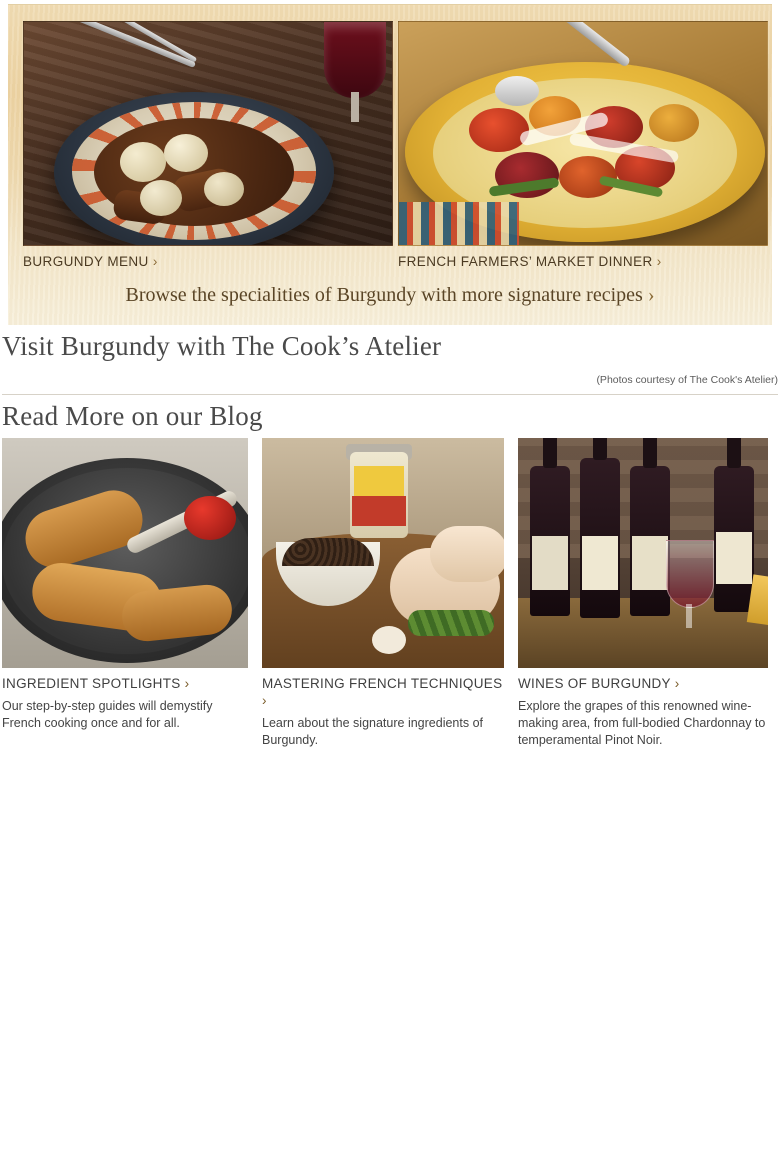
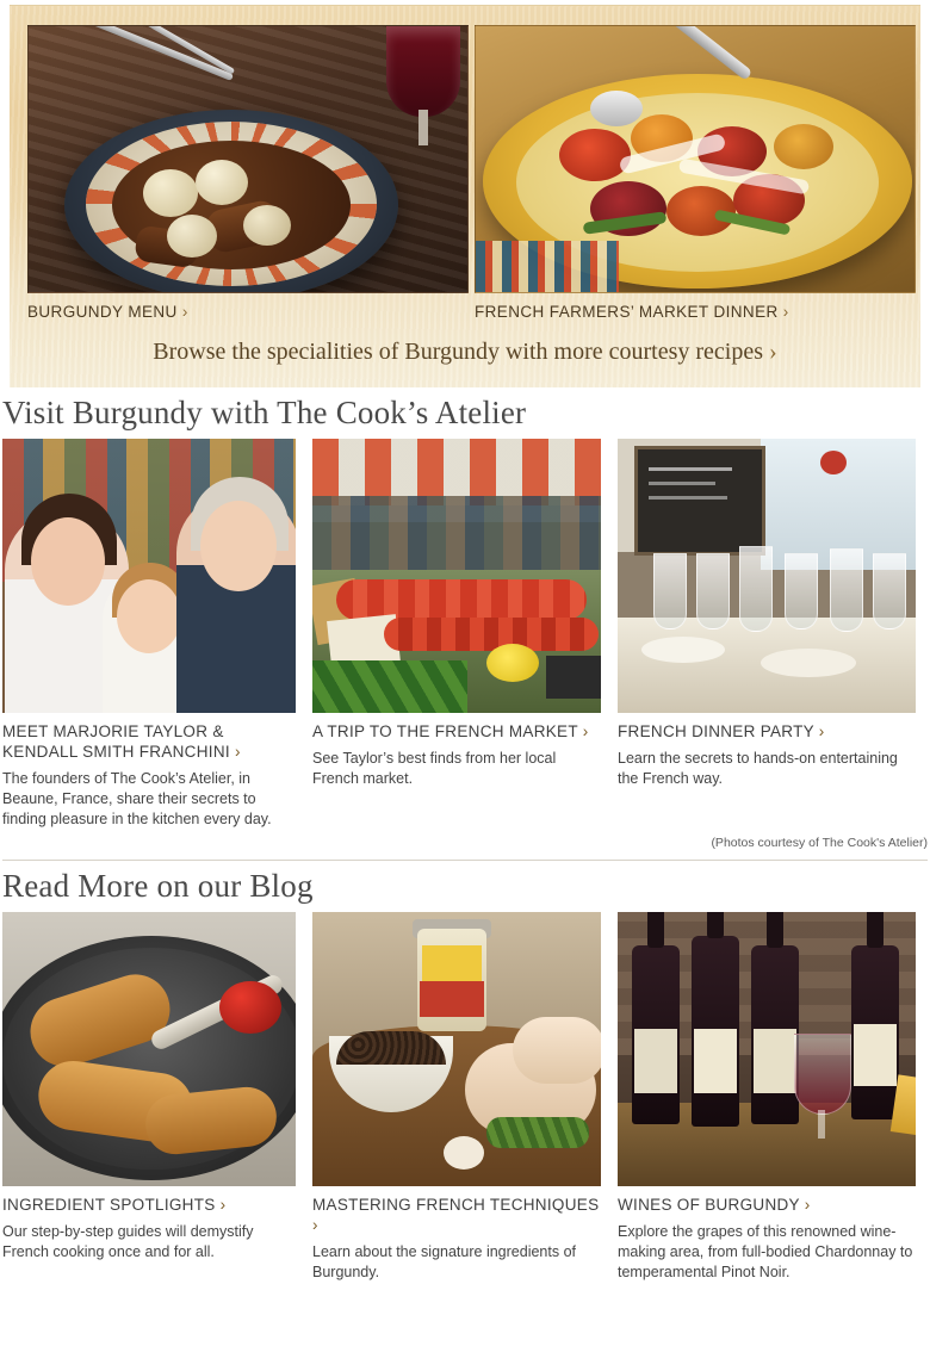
  BURGUNDY MENU ›
  FRENCH FARMERS’ MARKET DINNER ›
- Browse the specialities of Burgundy with more signature recipes ›
+ Browse the specialities of Burgundy with more courtesy recipes ›
  Visit Burgundy with The Cook’s Atelier
+ MEET MARJORIE TAYLOR & KENDALL SMITH FRANCHINI ›
+ The founders of The Cook’s Atelier, in Beaune, France, share their secrets to finding pleasure in the kitchen every day.
+ A TRIP TO THE FRENCH MARKET ›
+ See Taylor’s best finds from her local French market.
+ FRENCH DINNER PARTY ›
+ Learn the secrets to hands-on entertaining the French way.
  (Photos courtesy of The Cook's Atelier)
  Read More on our Blog
  INGREDIENT SPOTLIGHTS ›
  Our step-by-step guides will demystify French cooking once and for all.
  MASTERING FRENCH TECHNIQUES ›
  Learn about the signature ingredients of Burgundy.
  WINES OF BURGUNDY ›
  Explore the grapes of this renowned wine-making area, from full-bodied Chardonnay to temperamental Pinot Noir.
